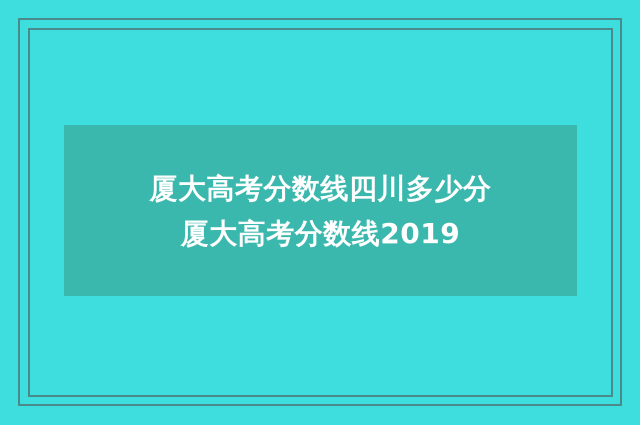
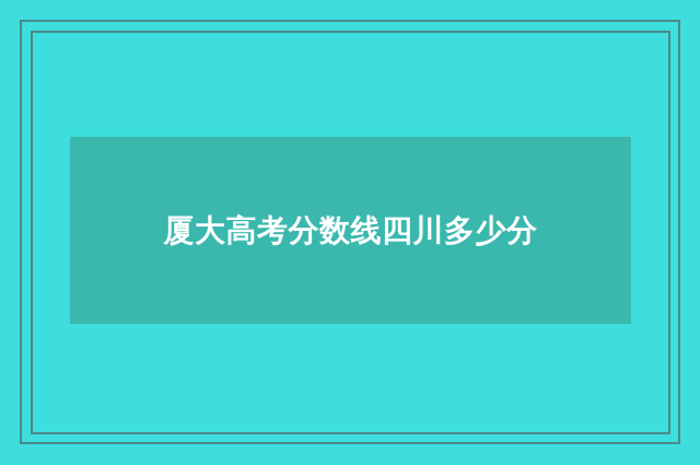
  厦大高考分数线四川多少分
- 厦大高考分数线2019
